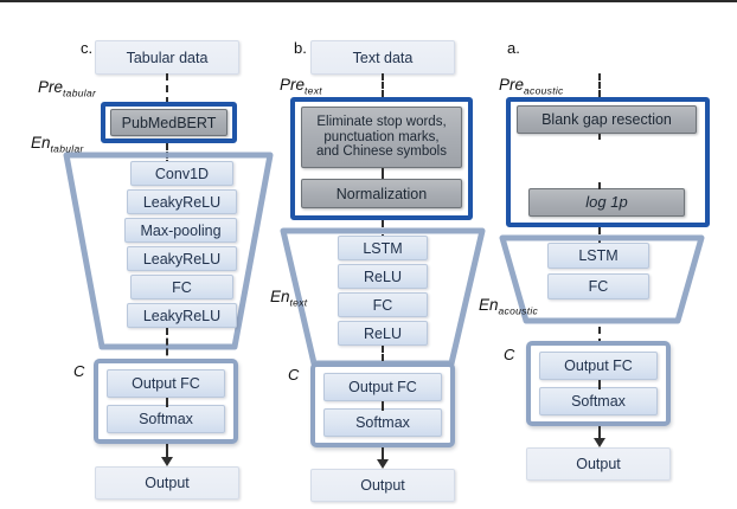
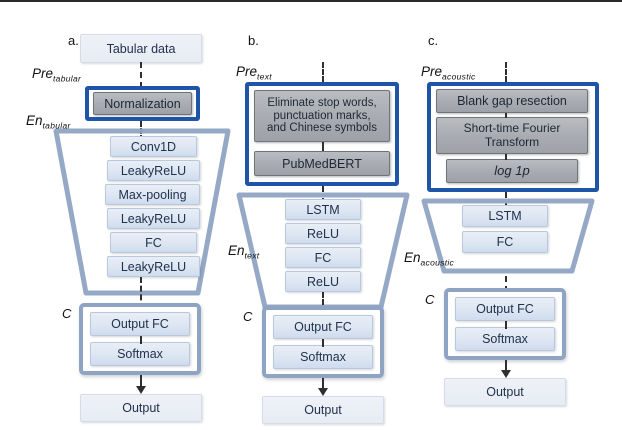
- c.
+ a.
  Tabular data
  Pretabular
- PubMedBERT
+ Normalization
  Entabular
  Conv1D
  LeakyReLU
  Max-pooling
  LeakyReLU
  FC
  LeakyReLU
  C
  Output FC
  Softmax
  Output
  b.
- Text data
  Pretext
  Eliminate stop words,
  punctuation marks,
  and Chinese symbols
- Normalization
+ PubMedBERT
  Entext
  LSTM
  ReLU
  FC
  ReLU
  C
  Output FC
  Softmax
  Output
- a.
+ c.
  Preacoustic
  Blank gap resection
+ Short-time Fourier
+ Transform
  log 1p
  Enacoustic
  LSTM
  FC
  C
  Output FC
  Softmax
  Output
